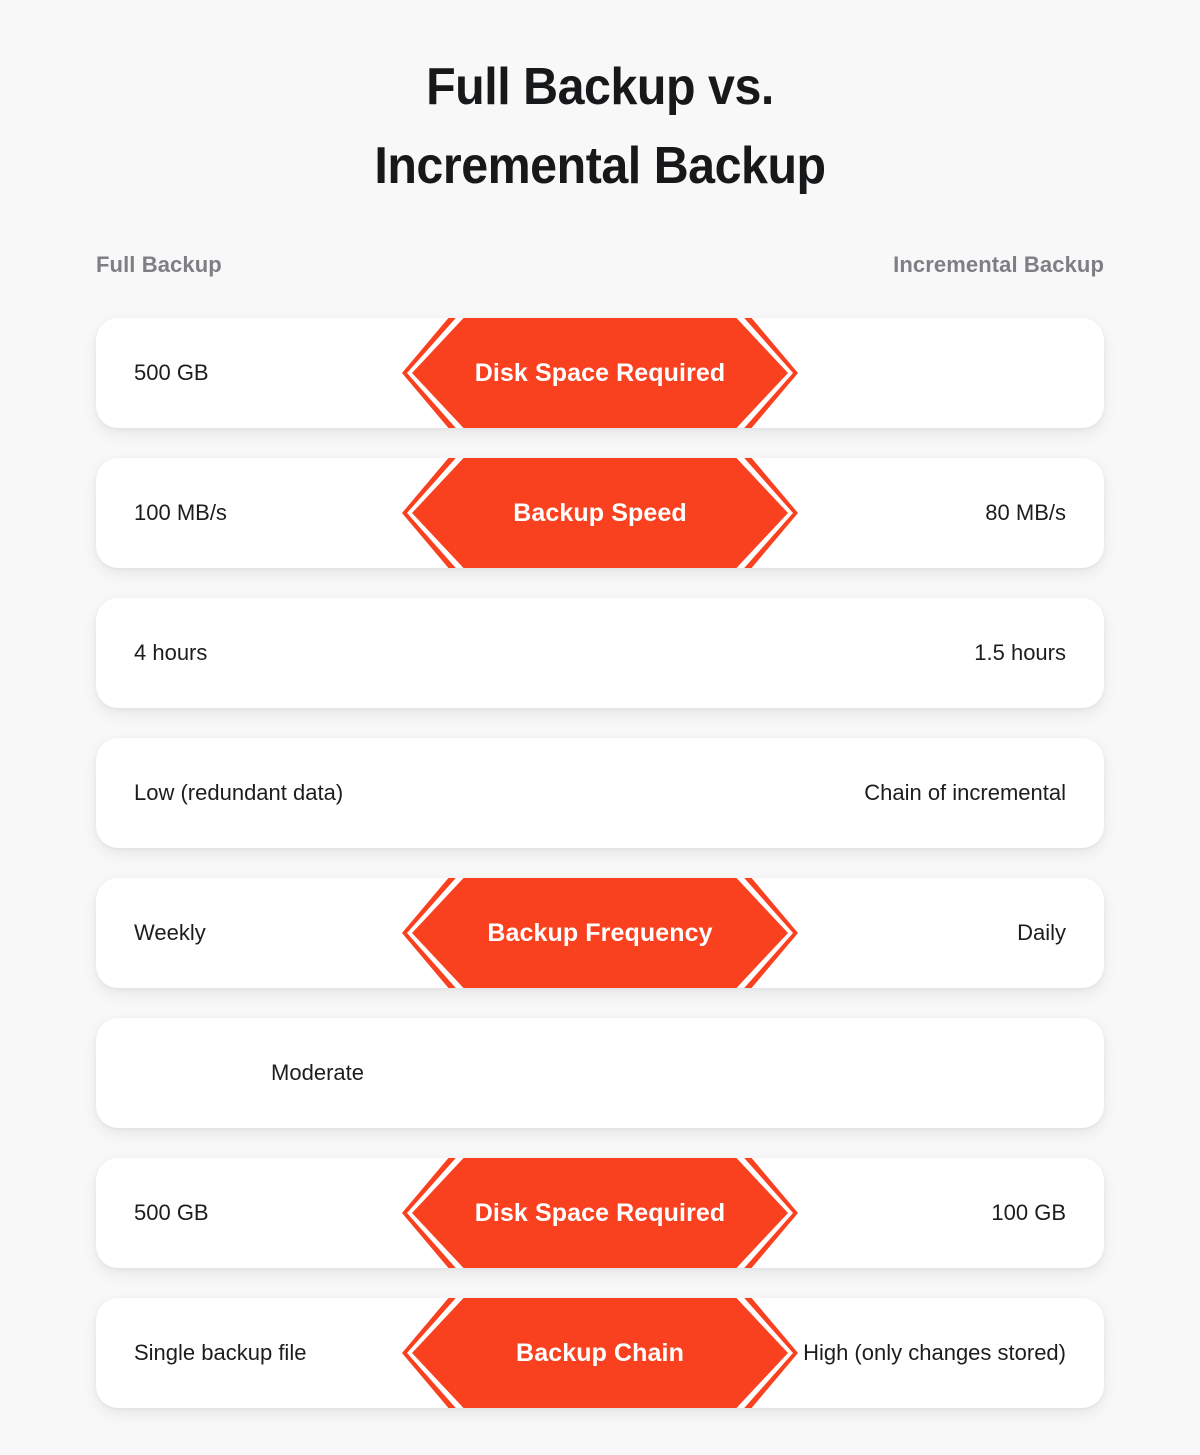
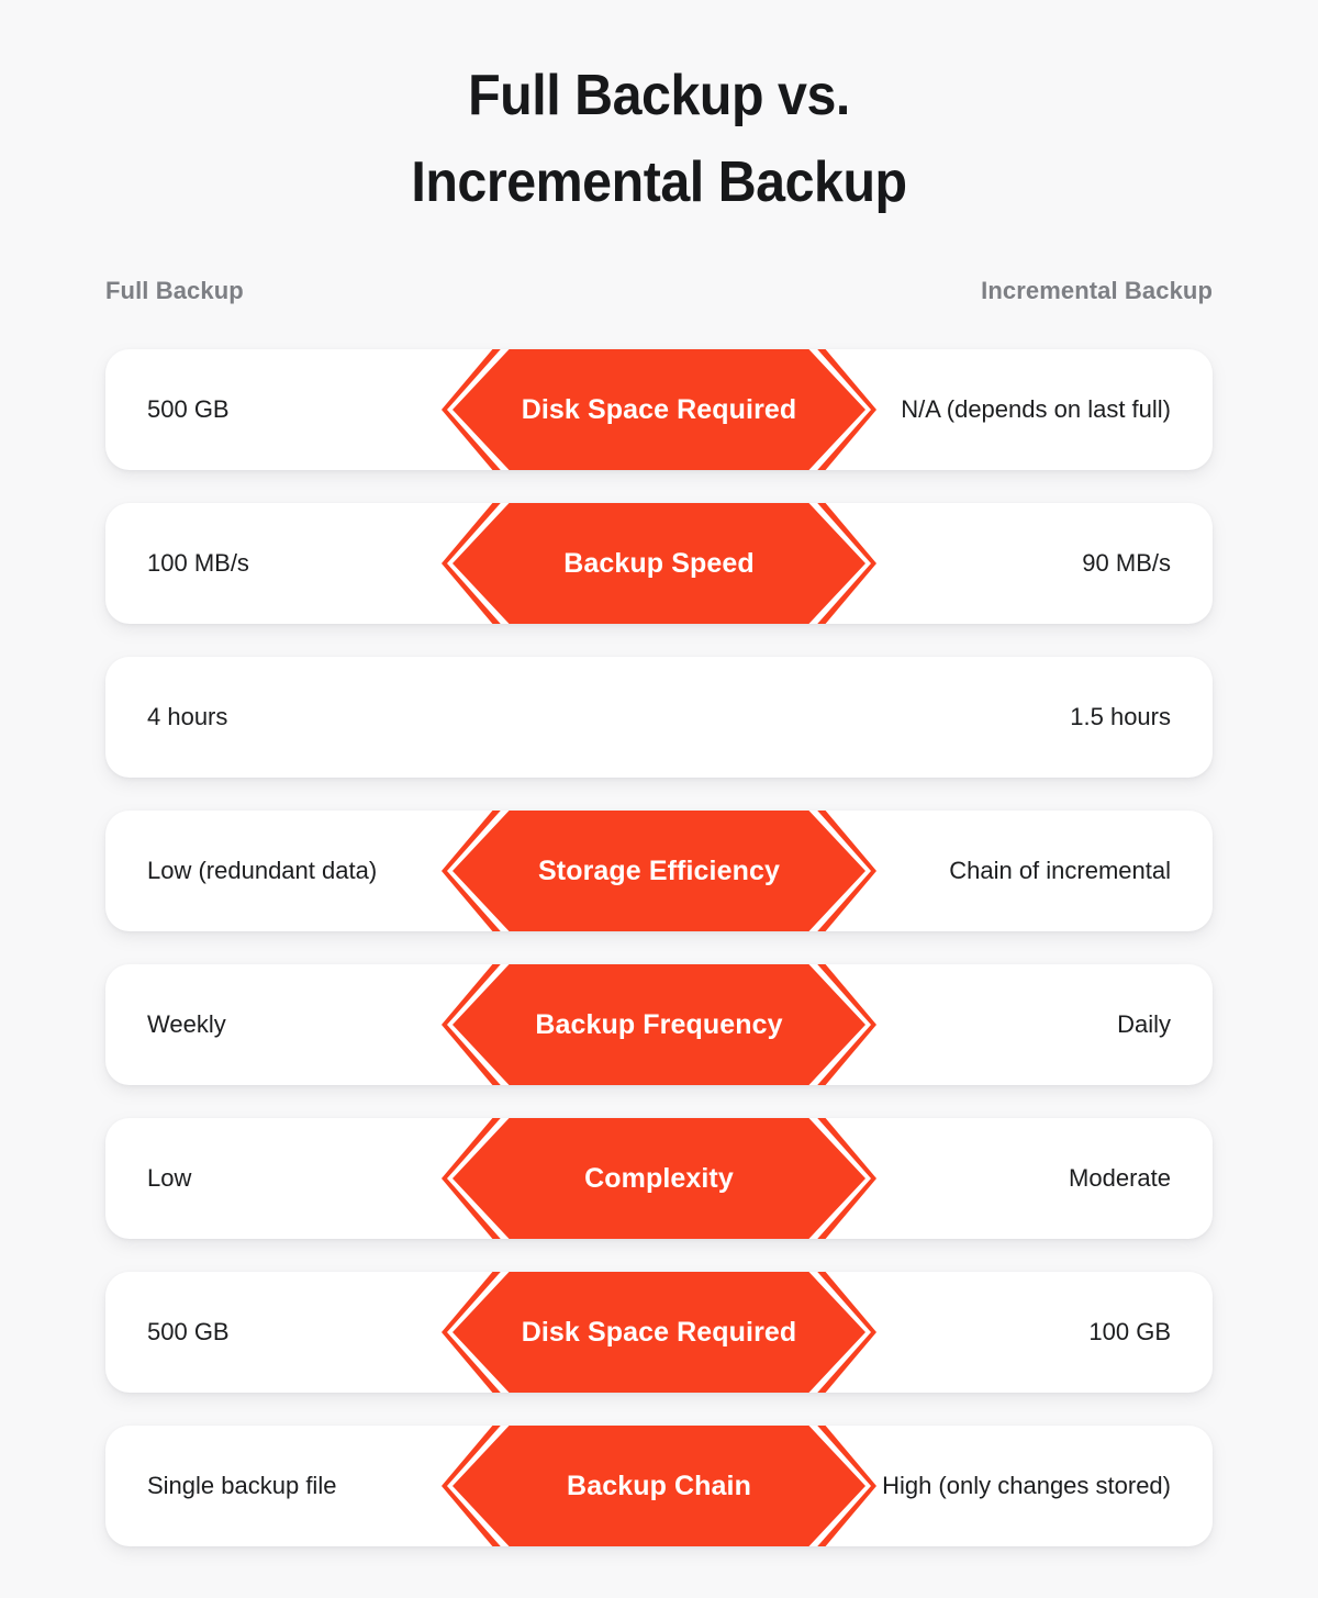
  Full Backup vs.
  Incremental Backup
  Full Backup
  Incremental Backup
  500 GB
  Disk Space Required
+ N/A (depends on last full)
  100 MB/s
  Backup Speed
- 80 MB/s
+ 90 MB/s
  4 hours
  1.5 hours
  Low (redundant data)
+ Storage Efficiency
  Chain of incremental
  Weekly
  Backup Frequency
  Daily
+ Low
+ Complexity
  Moderate
  500 GB
  Disk Space Required
  100 GB
  Single backup file
  Backup Chain
  High (only changes stored)
